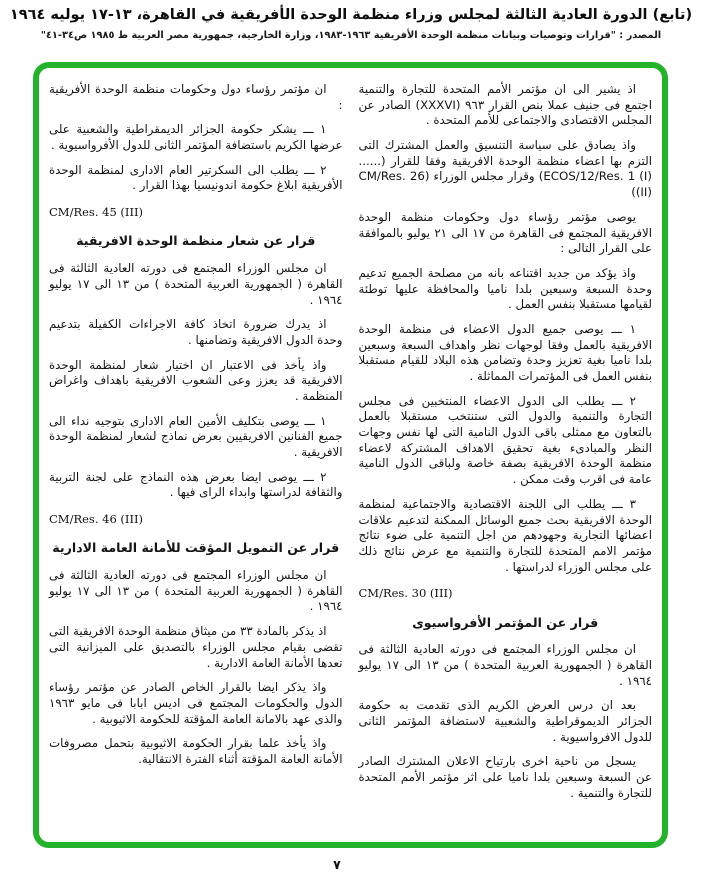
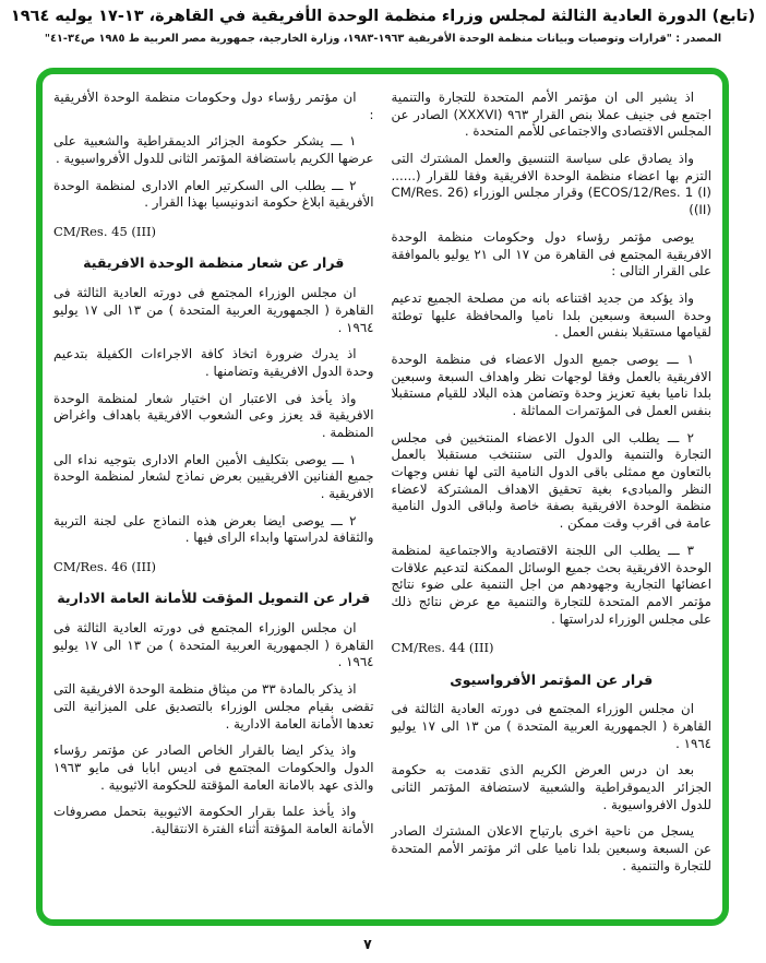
  (تابع) الدورة العادية الثالثة لمجلس وزراء منظمة الوحدة الأفريقية في القاهرة، ١٣-١٧ يوليه ١٩٦٤
  المصدر : "قرارات وتوصيات وبيانات منظمة الوحدة الأفريقية ١٩٦٣-١٩٨٣، وزارة الخارجية، جمهورية مصر العربية ط ١٩٨٥ ص٣٤-٤١"
  اذ يشير الى ان مؤتمر الأمم المتحدة للتجارة والتنمية اجتمع فى جنيف عملا بنص القرار ٩٦٣ (XXXVI) الصادر عن المجلس الاقتصادى والاجتماعى للأمم المتحدة .
  واذ يصادق على سياسة التنسيق والعمل المشترك التى التزم بها اعضاء منظمة الوحدة الافريقية وفقا للقرار (...... ECOS/12/Res. 1 (I)) وقرار مجلس الوزراء (CM/Res. 26 (II))
  يوصى مؤتمر رؤساء دول وحكومات منظمة الوحدة الافريقية المجتمع فى القاهرة من ١٧ الى ٢١ يوليو بالموافقة على القرار التالى :
  واذ يؤكد من جديد اقتناعه بانه من مصلحة الجميع تدعيم وحدة السبعة وسبعين بلدا ناميا والمحافظة عليها توطئة لقيامها مستقبلا بنفس العمل .
  ١ ـــ يوصى جميع الدول الاعضاء فى منظمة الوحدة الافريقية بالعمل وفقا لوجهات نظر واهداف السبعة وسبعين بلدا ناميا بغية تعزيز وحدة وتضامن هذه البلاد للقيام مستقبلا بنفس العمل فى المؤتمرات المماثلة .
  ٢ ـــ يطلب الى الدول الاعضاء المنتخبين فى مجلس التجارة والتنمية والدول التى ستنتخب مستقبلا بالعمل بالتعاون مع ممثلى باقى الدول النامية التى لها نفس وجهات النظر والمبادىء بغية تحقيق الاهداف المشتركة لاعضاء منظمة الوحدة الافريقية بصفة خاصة ولباقى الدول النامية عامة فى اقرب وقت ممكن .
  ٣ ـــ يطلب الى اللجنة الاقتصادية والاجتماعية لمنظمة الوحدة الافريقية بحث جميع الوسائل الممكنة لتدعيم علاقات اعضائها التجارية وجهودهم من اجل التنمية على ضوء نتائج مؤتمر الامم المتحدة للتجارة والتنمية مع عرض نتائج ذلك على مجلس الوزراء لدراستها .
- CM/Res. 30 (III)
+ CM/Res. 44 (III)
  قرار عن المؤتمر الأفرواسيوى
  ان مجلس الوزراء المجتمع فى دورته العادية الثالثة فى القاهرة ( الجمهورية العربية المتحدة ) من ١٣ الى ١٧ يوليو ١٩٦٤ .
  بعد ان درس العرض الكريم الذى تقدمت به حكومة الجزائر الديموقراطية والشعبية لاستضافة المؤتمر الثانى للدول الافرواسيوية .
  يسجل من ناحية اخرى بارتياح الاعلان المشترك الصادر عن السبعة وسبعين بلدا ناميا على اثر مؤتمر الأمم المتحدة للتجارة والتنمية .
  ان مؤتمر رؤساء دول وحكومات منظمة الوحدة الأفريقية :
  ١ ـــ يشكر حكومة الجزائر الديمقراطية والشعبية على عرضها الكريم باستضافة المؤتمر الثانى للدول الأفرواسيوية .
  ٢ ـــ يطلب الى السكرتير العام الادارى لمنظمة الوحدة الأفريقية ابلاغ حكومة اندونيسيا بهذا القرار .
  CM/Res. 45 (III)
  قرار عن شعار منظمة الوحدة الافريقية
  ان مجلس الوزراء المجتمع فى دورته العادية الثالثة فى القاهرة ( الجمهورية العربية المتحدة ) من ١٣ الى ١٧ يوليو ١٩٦٤ .
  اذ يدرك ضرورة اتخاذ كافة الاجراءات الكفيلة بتدعيم وحدة الدول الافريقية وتضامنها .
  واذ يأخذ فى الاعتبار ان اختيار شعار لمنظمة الوحدة الافريقية قد يعزز وعى الشعوب الافريقية باهداف واغراض المنظمة .
  ١ ـــ يوصى بتكليف الأمين العام الادارى بتوجيه نداء الى جميع الفنانين الافريقيين بعرض نماذج لشعار لمنظمة الوحدة الافريقية .
  ٢ ـــ يوصى ايضا بعرض هذه النماذج على لجنة التربية والثقافة لدراستها وابداء الراى فيها .
  CM/Res. 46 (III)
  قرار عن التمويل المؤقت للأمانة العامة الادارية
  ان مجلس الوزراء المجتمع فى دورته العادية الثالثة فى القاهرة ( الجمهورية العربية المتحدة ) من ١٣ الى ١٧ يوليو ١٩٦٤ .
  اذ يذكر بالمادة ٣٣ من ميثاق منظمة الوحدة الافريقية التى تقضى بقيام مجلس الوزراء بالتصديق على الميزانية التى تعدها الأمانة العامة الادارية .
  واذ يذكر ايضا بالقرار الخاص الصادر عن مؤتمر رؤساء الدول والحكومات المجتمع فى اديس ابابا فى مايو ١٩٦٣ والذى عهد بالامانة العامة المؤقتة للحكومة الاثيوبية .
  واذ يأخذ علما بقرار الحكومة الاثيوبية بتحمل مصروفات الأمانة العامة المؤقتة أثناء الفترة الانتقالية.
  ٧
